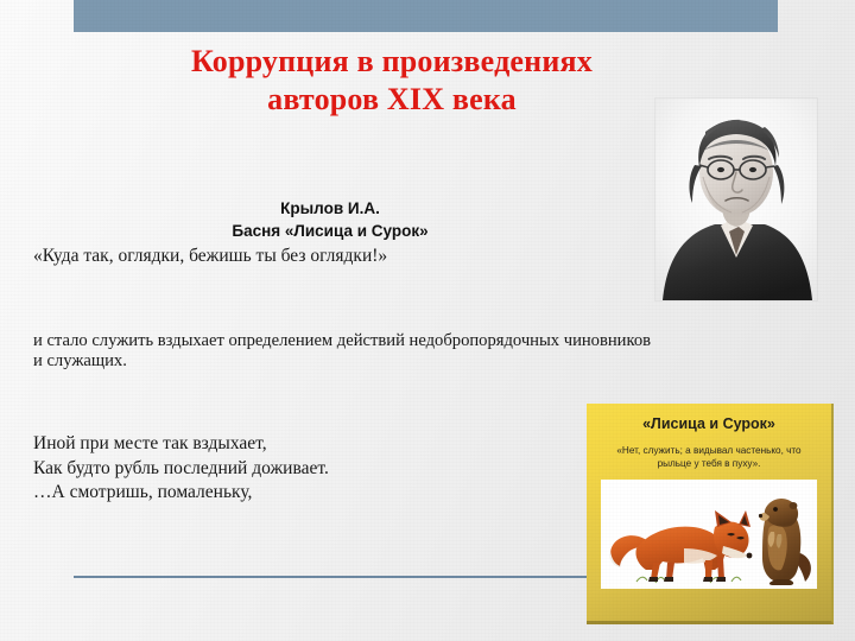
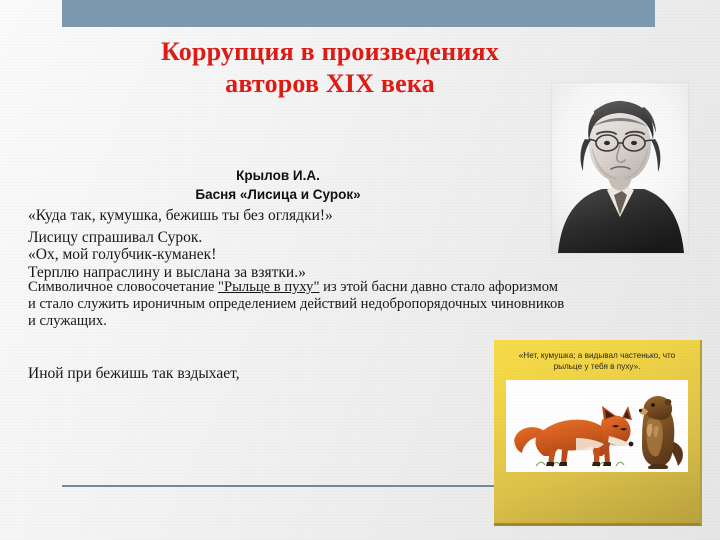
  Коррупция в произведениях
  авторов XIX века
  Крылов И.А.
  Басня «Лисица и Сурок»
- «Куда так, оглядки, бежишь ты без оглядки!»
+ «Куда так, кумушка, бежишь ты без оглядки!»
+ Лисицу спрашивал Сурок.
+ «Ох, мой голубчик-куманек!
+ Терплю напраслину и выслана за взятки.»
+ Символичное словосочетание "Рыльце в пуху" из этой басни давно стало афоризмом
- и стало служить вздыхает определением действий недобропорядочных чиновников
+ и стало служить ироничным определением действий недобропорядочных чиновников
  и служащих.
- Иной при месте так вздыхает,
+ Иной при бежишь так вздыхает,
- Как будто рубль последний доживает.
- …А смотришь, помаленьку,
- «Лисица и Сурок»
- «Нет, служить; а видывал частенько, что рыльце у тебя в пуху».
+ «Нет, кумушка; а видывал частенько, что рыльце у тебя в пуху».
